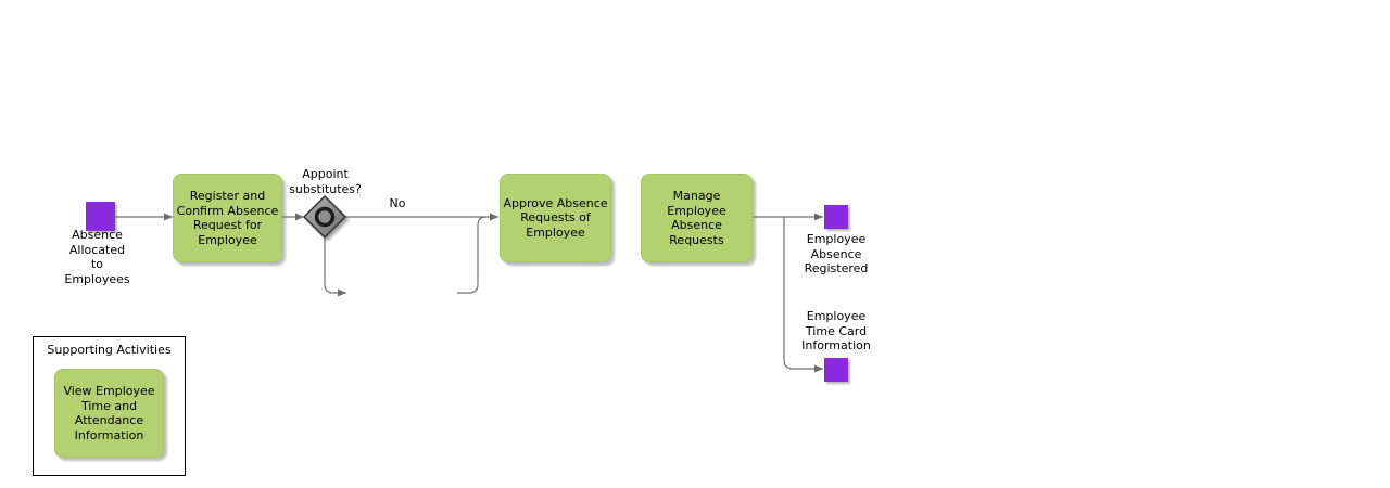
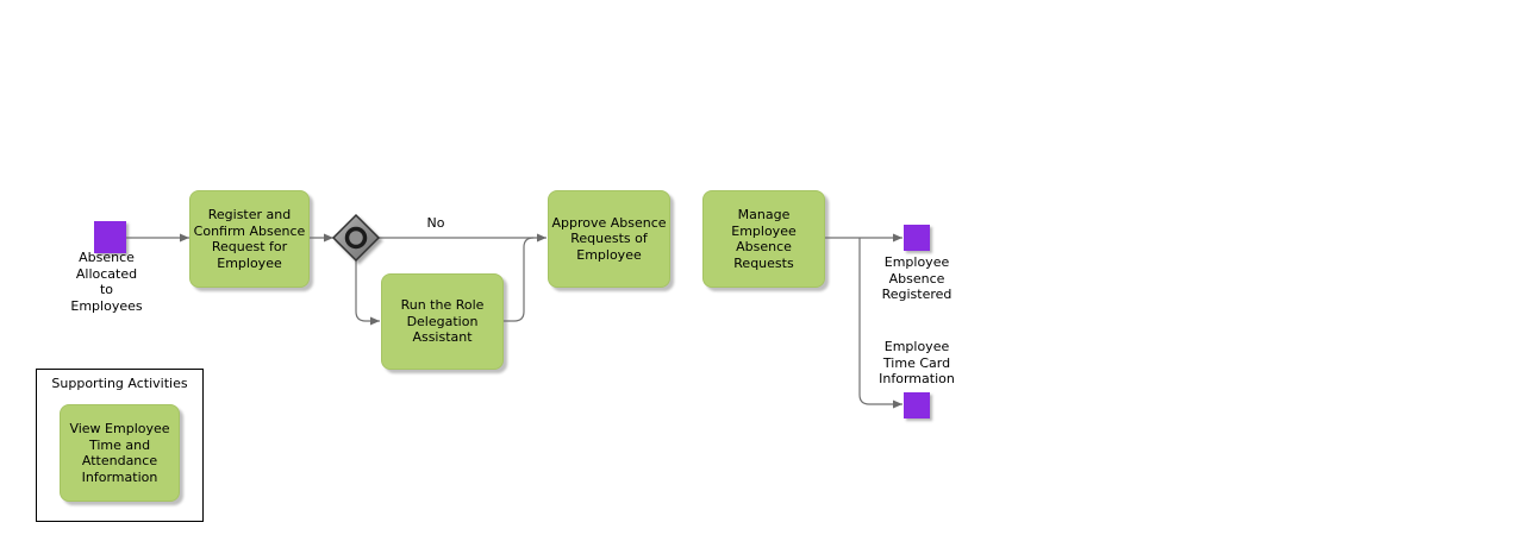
  Absence
  Allocated
  to
  Employees
  Register and
  Confirm Absence
  Request for
  Employee
- Appoint
- substitutes?
  No
+ Run the Role
+ Delegation
+ Assistant
  Approve Absence
  Requests of
  Employee
  Manage
  Employee
  Absence
  Requests
  Employee
  Absence
  Registered
  Employee
  Time Card
  Information
  Supporting Activities
  View Employee
  Time and
  Attendance
  Information
